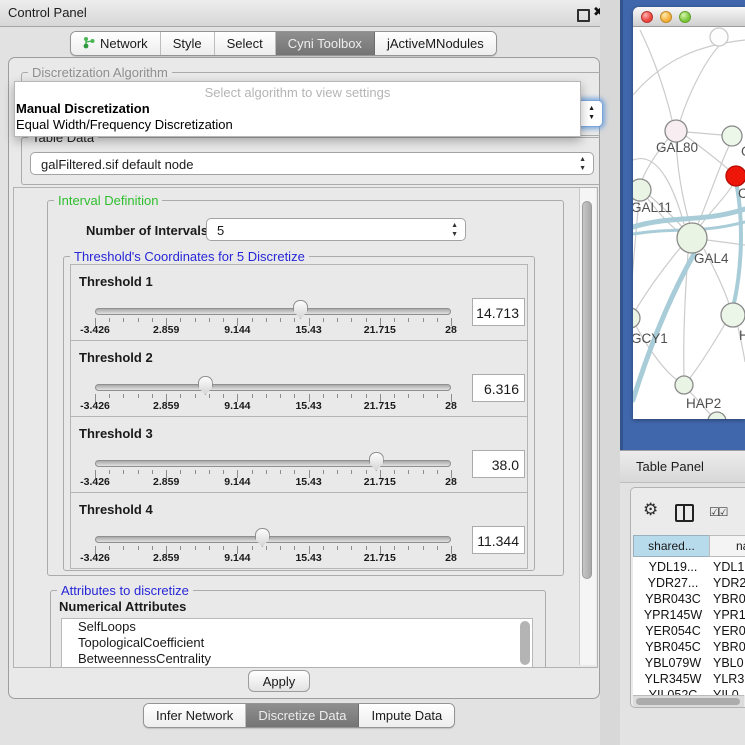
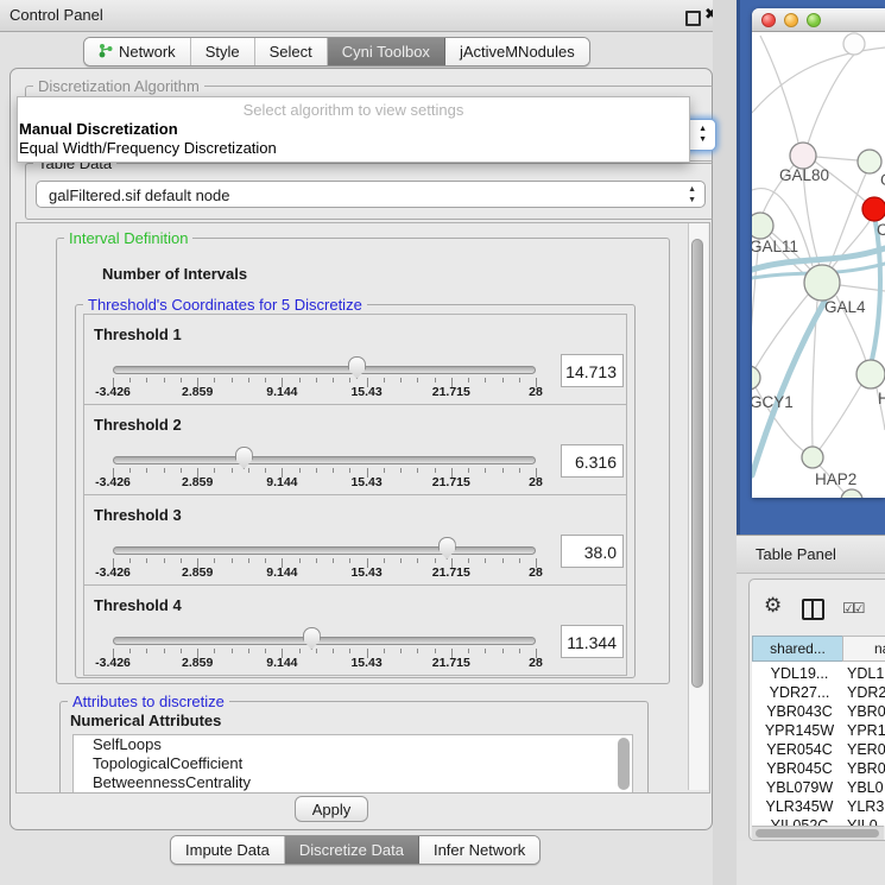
  Control Panel
  ✖
  Network
  Style
  Select
  Cyni Toolbox
  jActiveMNodules
  Discretization Algorithm
  Select algorithm to view settings
  Manual Discretization
  Equal Width/Frequency Discretization
  Table Data
  galFiltered.sif default node
  Interval Definition
  Number of Intervals
- 5
  Threshold's Coordinates for 5 Discretize
  Threshold 1
  -3.426
  2.859
  9.144
  15.43
  21.715
  28
  14.713
  Threshold 2
  -3.426
  2.859
  9.144
  15.43
  21.715
  28
  6.316
  Threshold 3
  -3.426
  2.859
  9.144
  15.43
  21.715
  28
  38.0
  Threshold 4
  -3.426
  2.859
  9.144
  15.43
  21.715
  28
  11.344
  Attributes to discretize
  Numerical Attributes
  SelfLoops
  TopologicalCoefficient
  BetweennessCentrality
  Apply
- Infer Network
+ Impute Data
  Discretize Data
- Impute Data
+ Infer Network
  GAL80
  C
  GAL11
  GAL4
  GCY1
  H
  HAP2
  Table Panel
  ⚙
  ☑☑
  shared...
  YDL19...
  YDL1
  YDR27...
  YDR2
  YBR043C
  YBR0
  YPR145W
  YPR1
  YER054C
  YER0
  YBR045C
  YBR0
  YBL079W
  YBL0
  YLR345W
  YLR3
